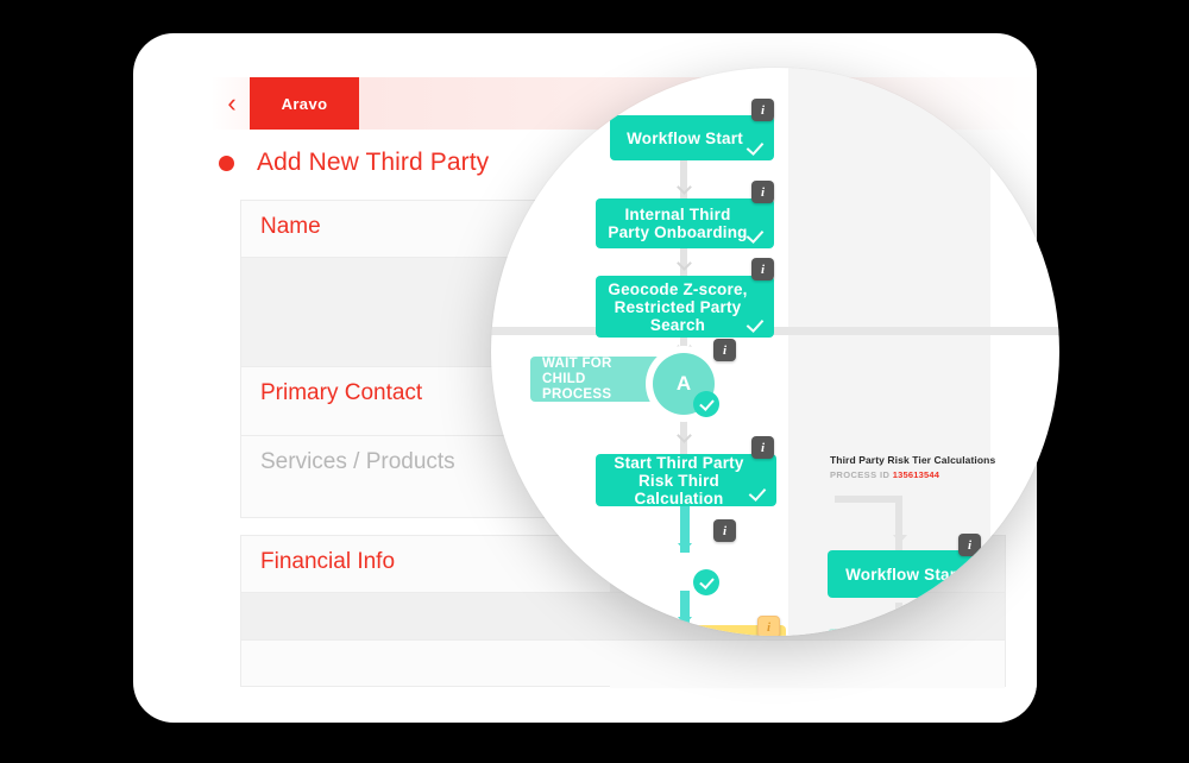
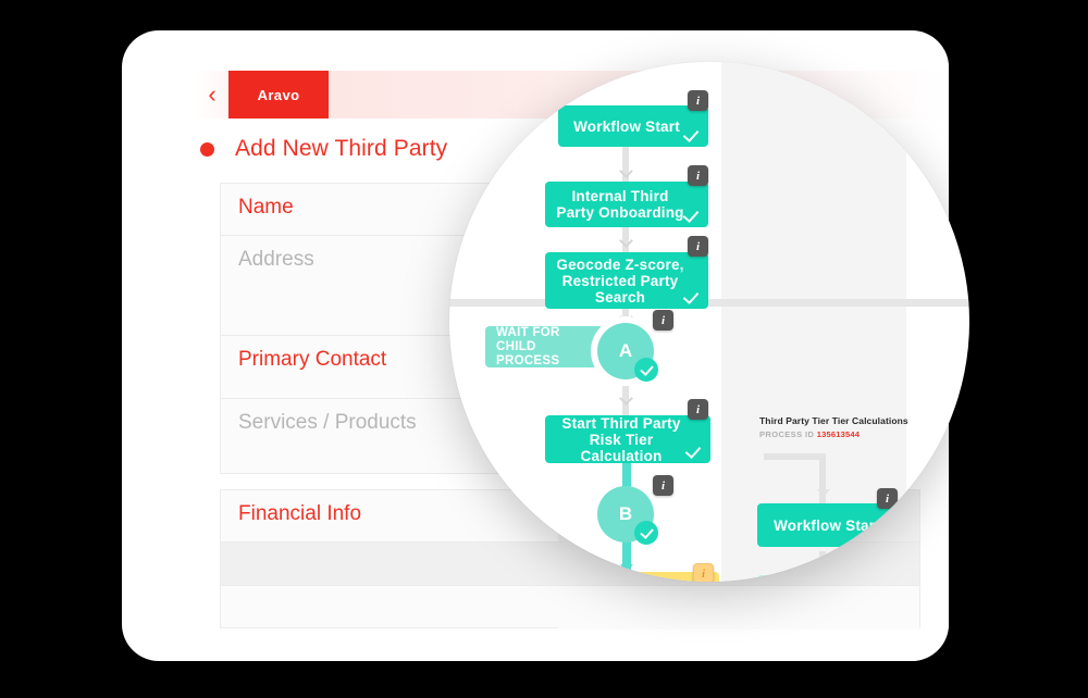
  ‹
  Aravo
  Add New Third Party
  Name
+ Address
  Primary Contact
  Services / Products
  Financial Info
  Workflow Start
  i
  Internal Third Party Onboarding
  i
  Geocode Z-score, Restricted Party Search
  i
  WAIT FOR CHILD PROCESS
  A
  i
- Start Third Party Risk Third Calculation
+ Start Third Party Risk Tier Calculation
  i
+ B
  i
  i
- Third Party Risk Tier Calculations
+ Third Party Tier Tier Calculations
  PROCESS ID 135613544
  Workflow Start
  i
